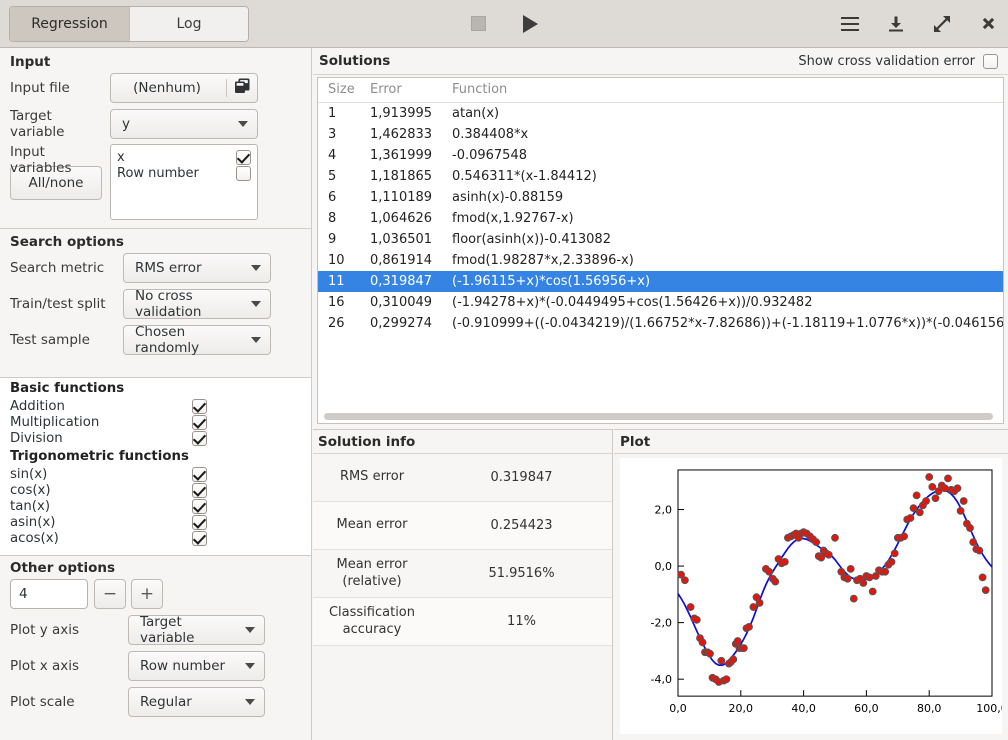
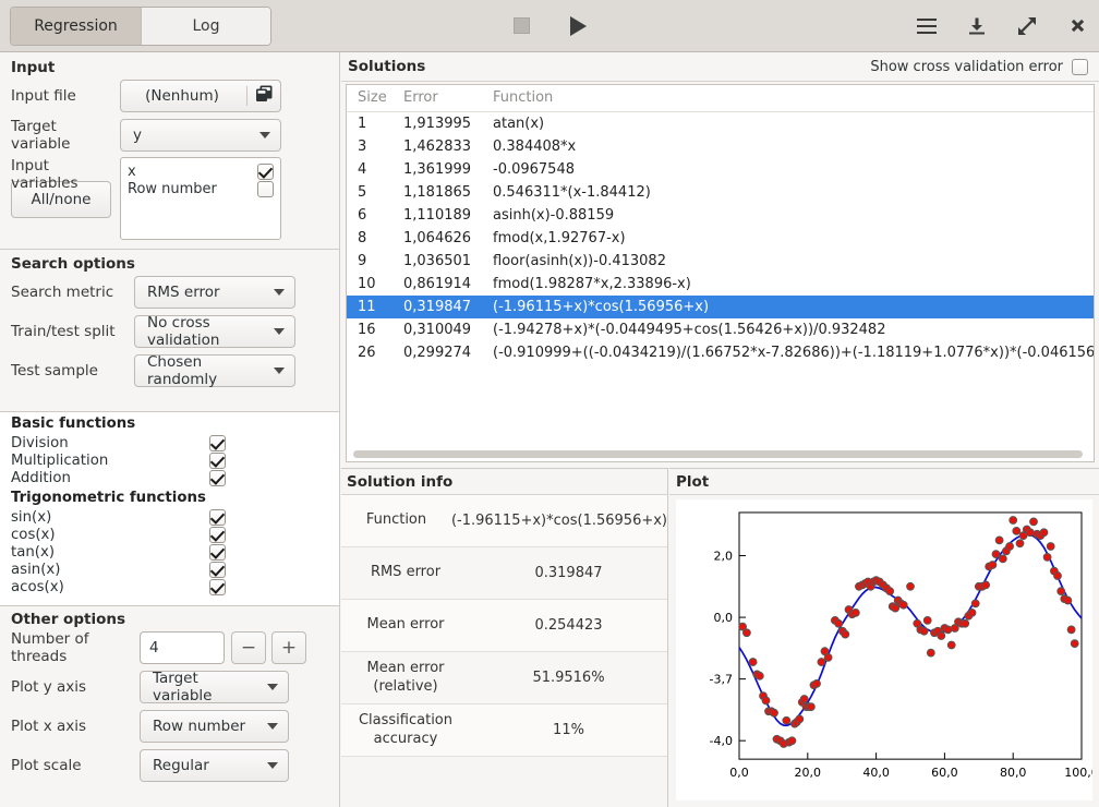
  Regression
  Log
  Input
  Input file
  (Nenhum)
  Target variable
  y
  Input variables
  All/none
  x
  Row number
  Search options
  Search metric
  RMS error
  Train/test split
  No cross validation
  Test sample
  Chosen randomly
  Basic functions
- Addition
+ Division
  Multiplication
- Division
+ Addition
  Trigonometric functions
  sin(x)
  cos(x)
  tan(x)
  asin(x)
  acos(x)
  Other options
+ Number of threads
  4
  −
  +
  Plot y axis
  Target variable
  Plot x axis
  Row number
  Plot scale
  Regular
  Solutions
  Show cross validation error
  Size	Error	Function
  1	1,913995	atan(x)
  3	1,462833	0.384408*x
  4	1,361999	-0.0967548
  5	1,181865	0.546311*(x-1.84412)
  6	1,110189	asinh(x)-0.88159
  8	1,064626	fmod(x,1.92767-x)
  9	1,036501	floor(asinh(x))-0.413082
  10	0,861914	fmod(1.98287*x,2.33896-x)
  11	0,319847	(-1.96115+x)*cos(1.56956+x)
  16	0,310049	(-1.94278+x)*(-0.0449495+cos(1.56426+x))/0.932482
  26	0,299274	(-0.910999+((-0.0434219)/(1.66752*x-7.82686))+(-1.18119+1.0776*x))*(-0.046156
  Solution info
+ Function
+ (-1.96115+x)*cos(1.56956+x)
  RMS error
  0.319847
  Mean error
  0.254423
  Mean error
  (relative)
  51.9516%
  Classification
  accuracy
  11%
  Plot
  2,0
  0,0
- -2,0
+ -3,7
  -4,0
  0,0
  20,0
  40,0
  60,0
  80,0
  100,
